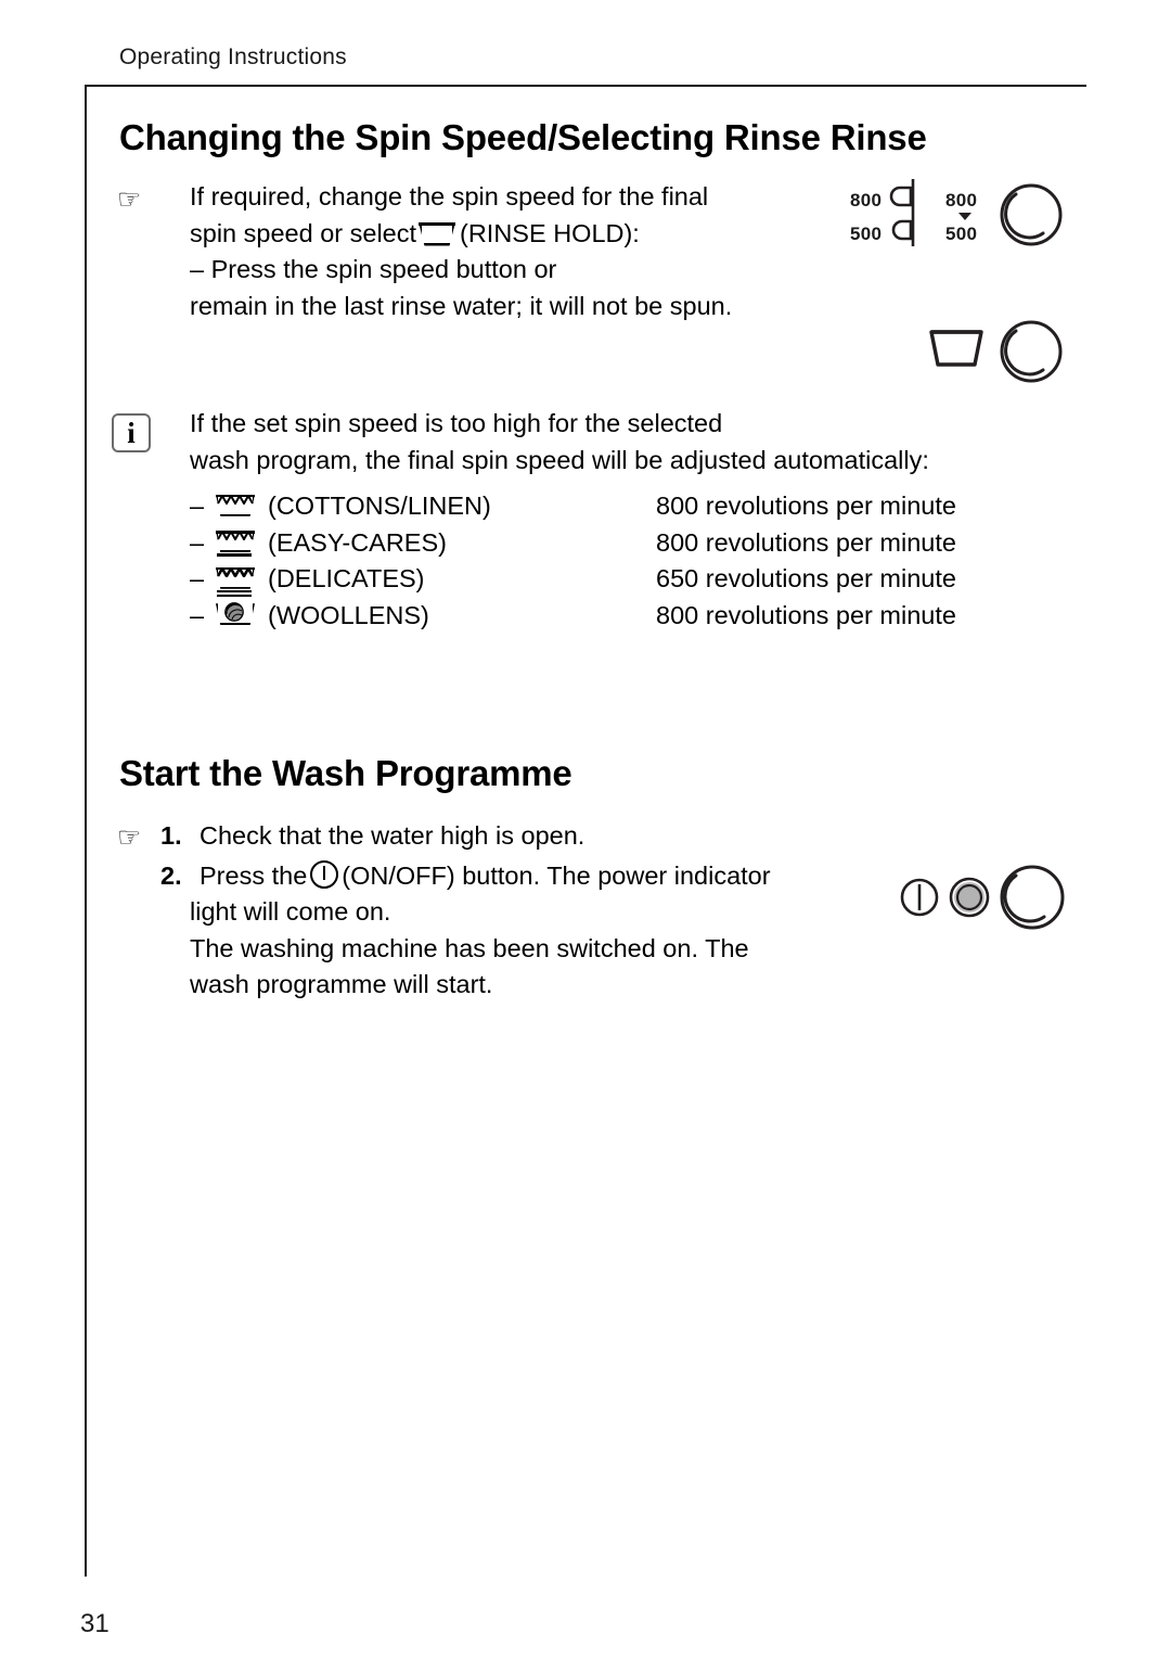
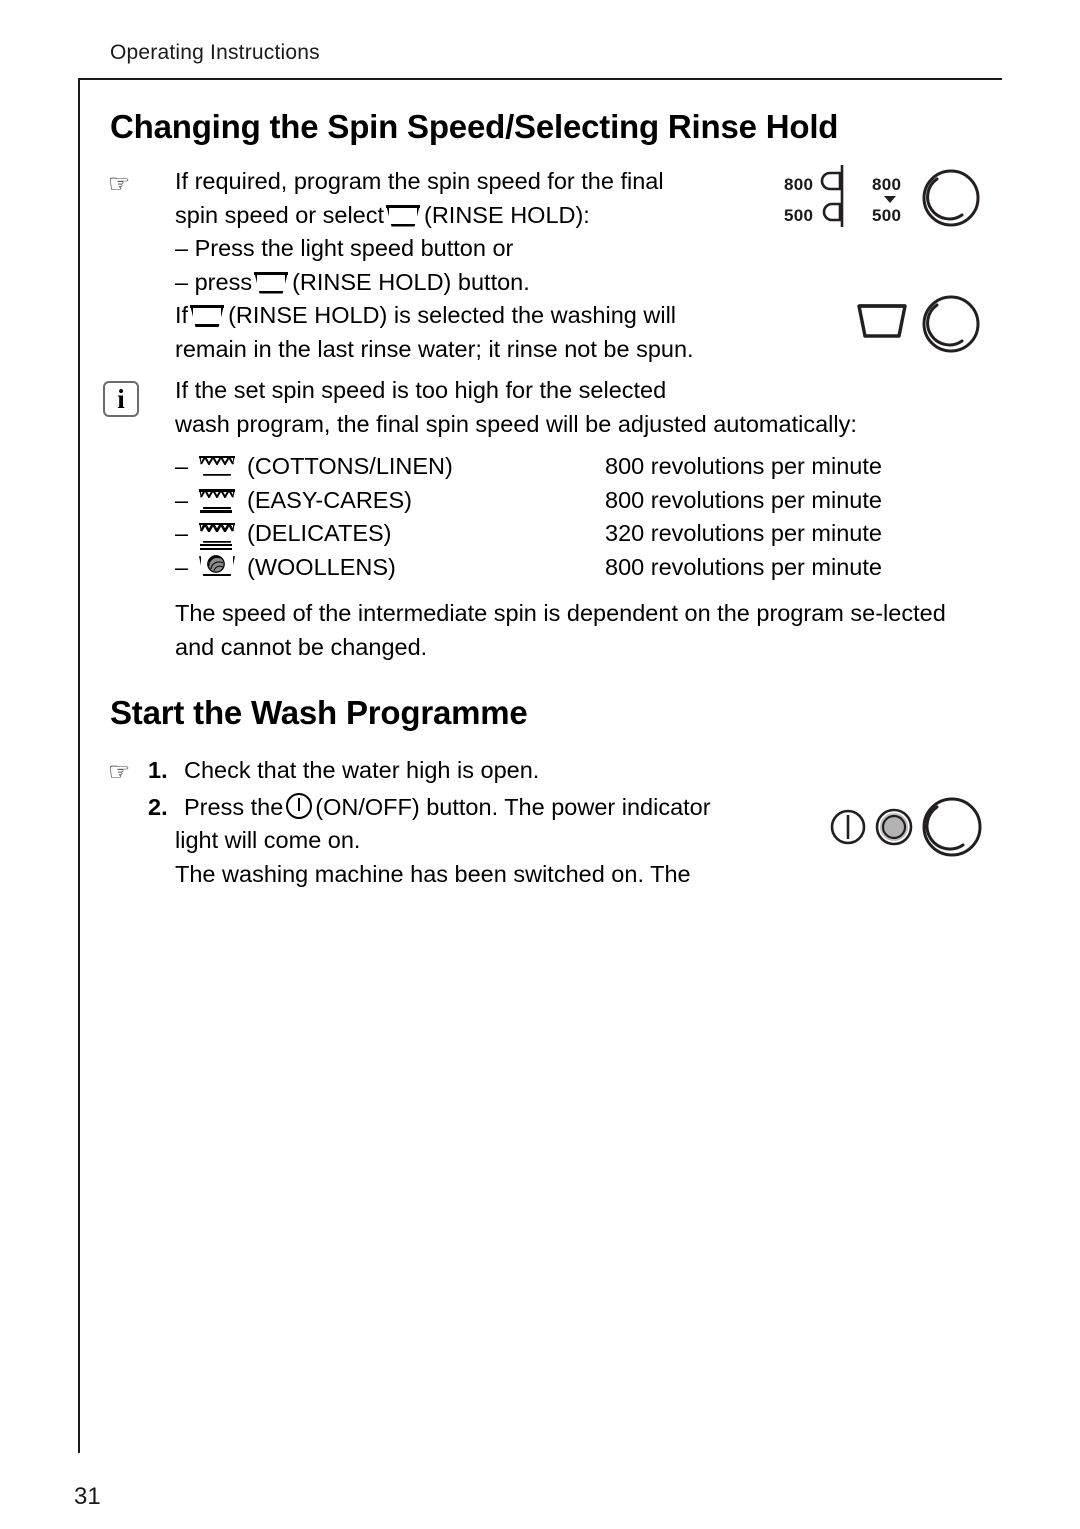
  Operating Instructions
- Changing the Spin Speed/Selecting Rinse Rinse
+ Changing the Spin Speed/Selecting Rinse Hold
  ☞
- If required, change the spin speed for the final
+ If required, program the spin speed for the final
  spin speed or select (RINSE HOLD):
- – Press the spin speed button or
+ – Press the light speed button or
+ – press (RINSE HOLD) button.
+ If (RINSE HOLD) is selected the washing will
- remain in the last rinse water; it will not be spun.
+ remain in the last rinse water; it rinse not be spun.
  800
  500
  800
  500
  i
  If the set spin speed is too high for the selected
  wash program, the final spin speed will be adjusted automatically:
  –
  (COTTONS/LINEN)
  800 revolutions per minute
  –
  (EASY-CARES)
  800 revolutions per minute
  –
  (DELICATES)
- 650 revolutions per minute
+ 320 revolutions per minute
  –
  (WOOLLENS)
  800 revolutions per minute
+ The speed of the intermediate spin is dependent on the program se-lected and cannot be changed.
  Start the Wash Programme
  ☞
  1.
  Check that the water high is open.
  2.
  Press the (ON/OFF) button. The power indicator
  light will come on.
  The washing machine has been switched on. The
- wash programme will start.
  31
